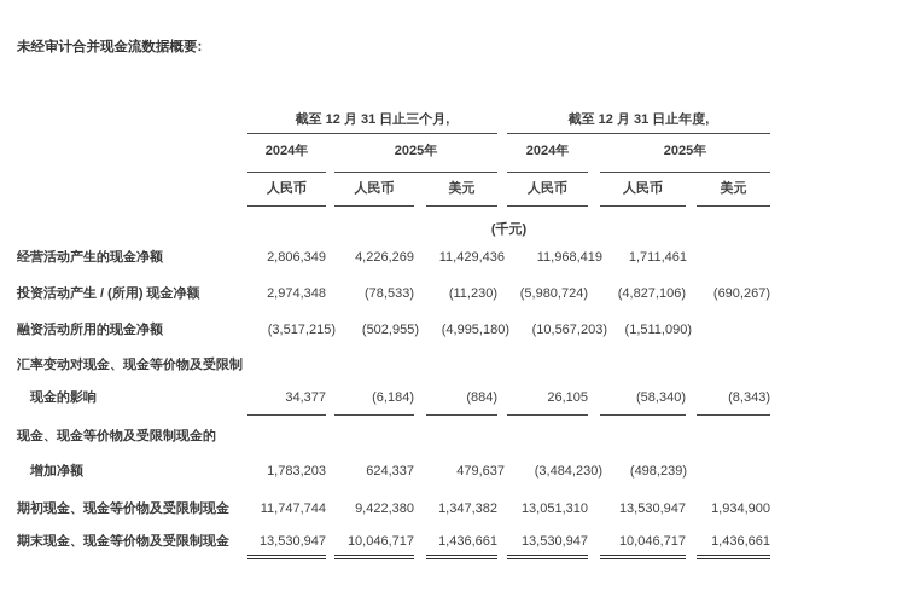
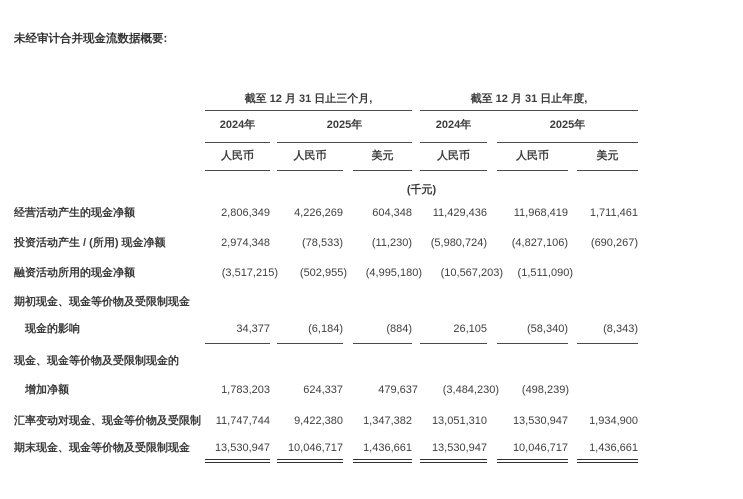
  未经审计合并现金流数据概要:
  截至 12 月 31 日止三个月,
  截至 12 月 31 日止年度,
  2024年
  2025年
  2024年
  2025年
  人民币
  人民币
  美元
  人民币
  人民币
  美元
  (千元)
  经营活动产生的现金净额
  2,806,349
  4,226,269
+ 604,348
  11,429,436
  11,968,419
  1,711,461
  投资活动产生 / (所用) 现金净额
  2,974,348
  (78,533)
  (11,230)
  (5,980,724)
  (4,827,106)
  (690,267)
  融资活动所用的现金净额
  (3,517,215)
  (502,955)
  (4,995,180)
  (10,567,203)
  (1,511,090)
- 汇率变动对现金、现金等价物及受限制
+ 期初现金、现金等价物及受限制现金
  现金的影响
  34,377
  (6,184)
  (884)
  26,105
  (58,340)
  (8,343)
  现金、现金等价物及受限制现金的
  增加净额
  1,783,203
  624,337
  479,637
  (3,484,230)
  (498,239)
- 期初现金、现金等价物及受限制现金
+ 汇率变动对现金、现金等价物及受限制
  11,747,744
  9,422,380
  1,347,382
  13,051,310
  13,530,947
  1,934,900
  期末现金、现金等价物及受限制现金
  13,530,947
  10,046,717
  1,436,661
  13,530,947
  10,046,717
  1,436,661
